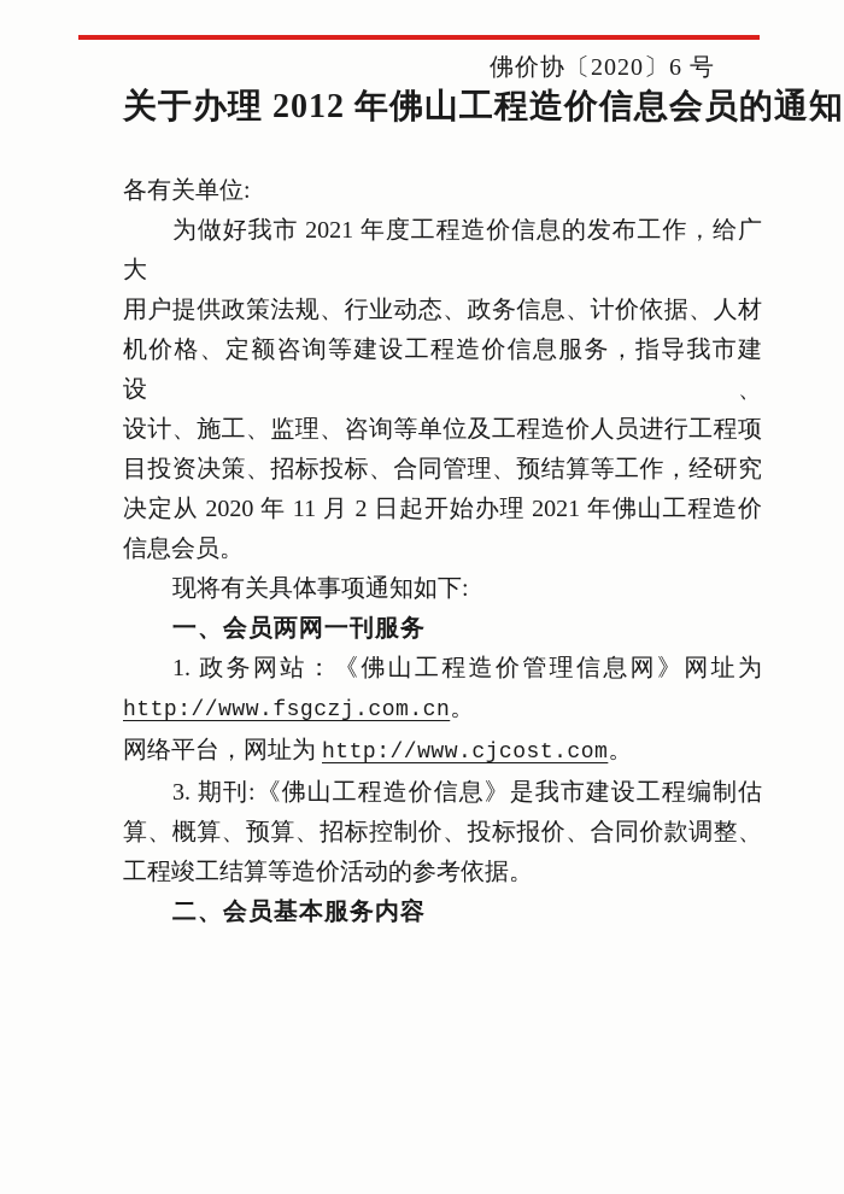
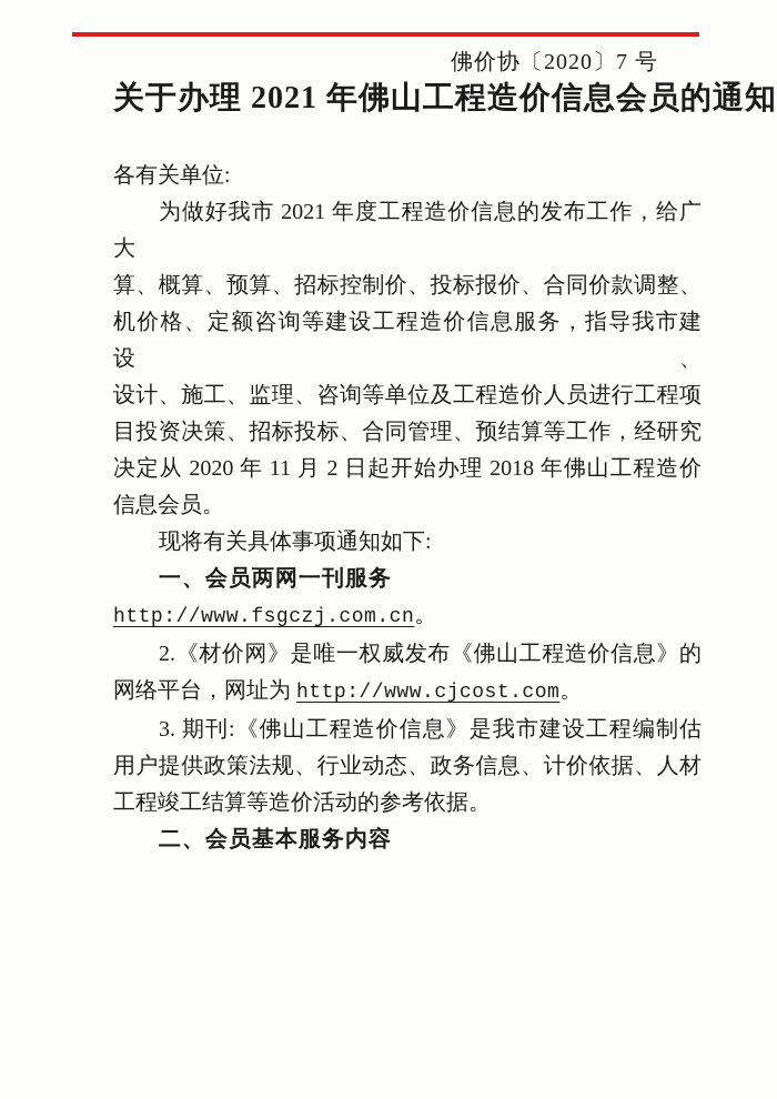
- 佛价协〔2020〕6 号
+ 佛价协〔2020〕7 号
- 关于办理 2012 年佛山工程造价信息会员的通知
+ 关于办理 2021 年佛山工程造价信息会员的通知
  各有关单位:
  为做好我市 2021 年度工程造价信息的发布工作，给广大
- 用户提供政策法规、行业动态、政务信息、计价依据、人材
+ 算、概算、预算、招标控制价、投标报价、合同价款调整、
  机价格、定额咨询等建设工程造价信息服务，指导我市建设、
  设计、施工、监理、咨询等单位及工程造价人员进行工程项
  目投资决策、招标投标、合同管理、预结算等工作，经研究
- 决定从 2020 年 11 月 2 日起开始办理 2021 年佛山工程造价
+ 决定从 2020 年 11 月 2 日起开始办理 2018 年佛山工程造价
  信息会员。
  现将有关具体事项通知如下:
  一、会员两网一刊服务
- 1. 政务网站：《佛山工程造价管理信息网》网址为
  http://www.fsgczj.com.cn。
+ 2.《材价网》是唯一权威发布《佛山工程造价信息》的
  网络平台，网址为 http://www.cjcost.com。
  3. 期刊:《佛山工程造价信息》是我市建设工程编制估
- 算、概算、预算、招标控制价、投标报价、合同价款调整、
+ 用户提供政策法规、行业动态、政务信息、计价依据、人材
  工程竣工结算等造价活动的参考依据。
  二、会员基本服务内容
